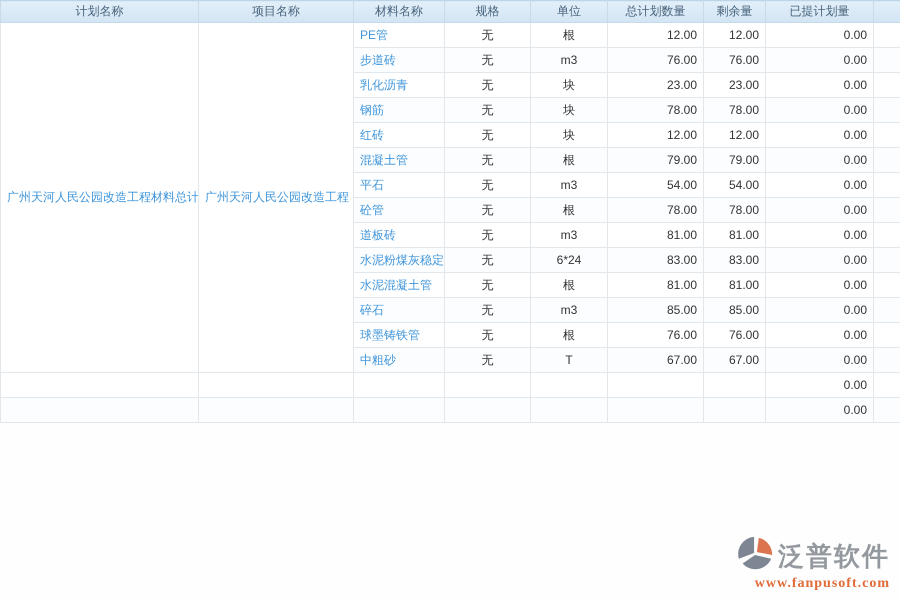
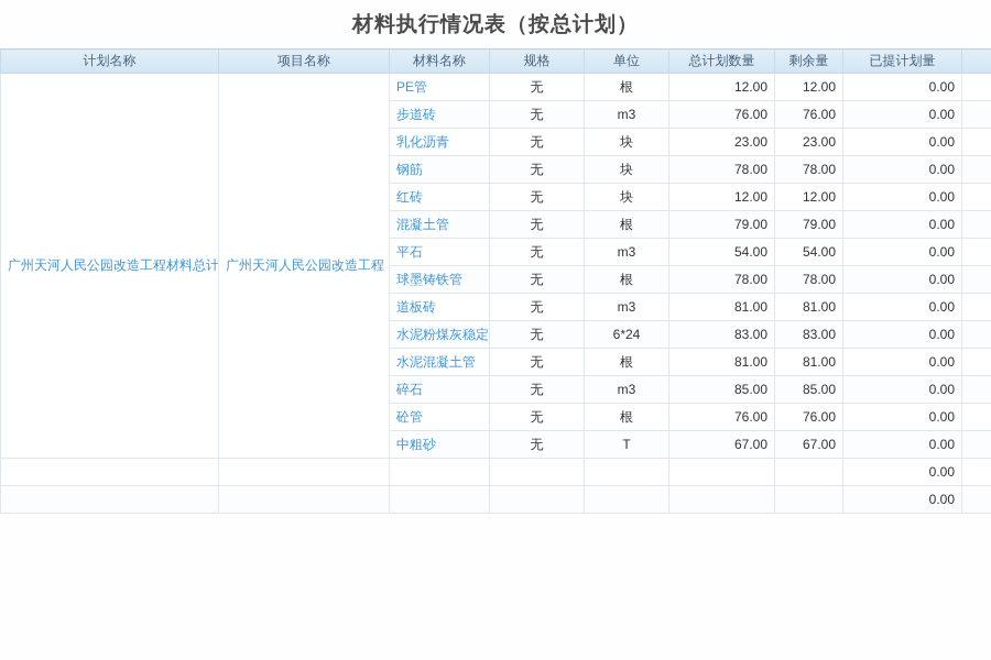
+ 材料执行情况表（按总计划）
  计划名称	项目名称	材料名称	规格	单位	总计划数量	剩余量	已提计划量
  广州天河人民公园改造工程材料总计	广州天河人民公园改造工程	PE管	无	根	12.00	12.00	0.00
  步道砖	无	m3	76.00	76.00	0.00
  乳化沥青	无	块	23.00	23.00	0.00
  钢筋	无	块	78.00	78.00	0.00
  红砖	无	块	12.00	12.00	0.00
  混凝土管	无	根	79.00	79.00	0.00
  平石	无	m3	54.00	54.00	0.00
- 砼管	无	根	78.00	78.00	0.00
+ 球墨铸铁管	无	根	78.00	78.00	0.00
  道板砖	无	m3	81.00	81.00	0.00
  水泥粉煤灰稳定	无	6*24	83.00	83.00	0.00
  水泥混凝土管	无	根	81.00	81.00	0.00
  碎石	无	m3	85.00	85.00	0.00
- 球墨铸铁管	无	根	76.00	76.00	0.00
+ 砼管	无	根	76.00	76.00	0.00
  中粗砂	无	T	67.00	67.00	0.00
  							0.00
  							0.00
- 泛普软件
- www.fanpusoft.com
